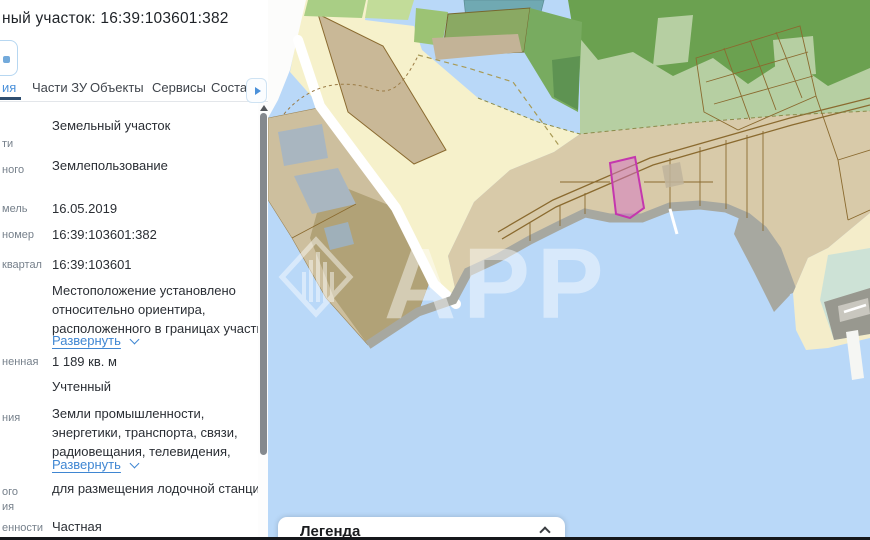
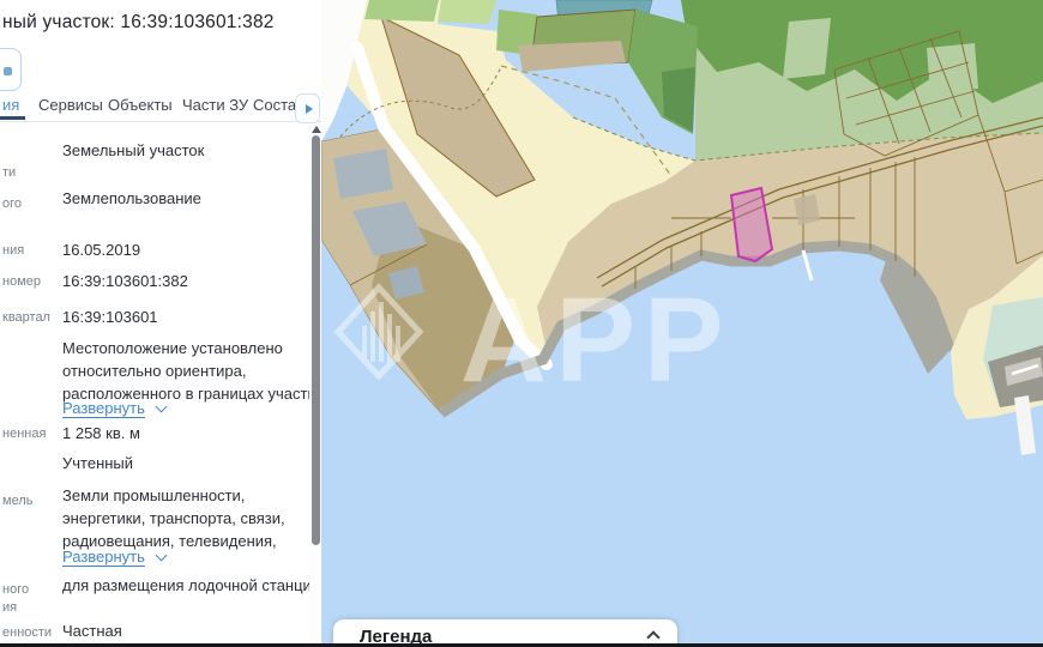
  ный участок: 16:39:103601:382
  ия
- Части ЗУ
+ Сервисы
  Объекты
- Сервисы
+ Части ЗУ
  Соста
  ти
  Земельный участок
- ного
+ ого
  Землепользование
- мель
+ ния
  16.05.2019
  номер
  16:39:103601:382
  квартал
  16:39:103601
  Местоположение установлено относительно ориентира, расположенного в границах участ
  Развернуть
  ненная
- 1 189 кв. м
+ 1 258 кв. м
  Учтенный
- ния
+ мель
  Земли промышленности, энергетики, транспорта, связи, радиовещания, телевидения,
  Развернуть
- ого
+ ного
  ия
  для размещения лодочной станци
  енности
  Частная
  APP
  Легенда
